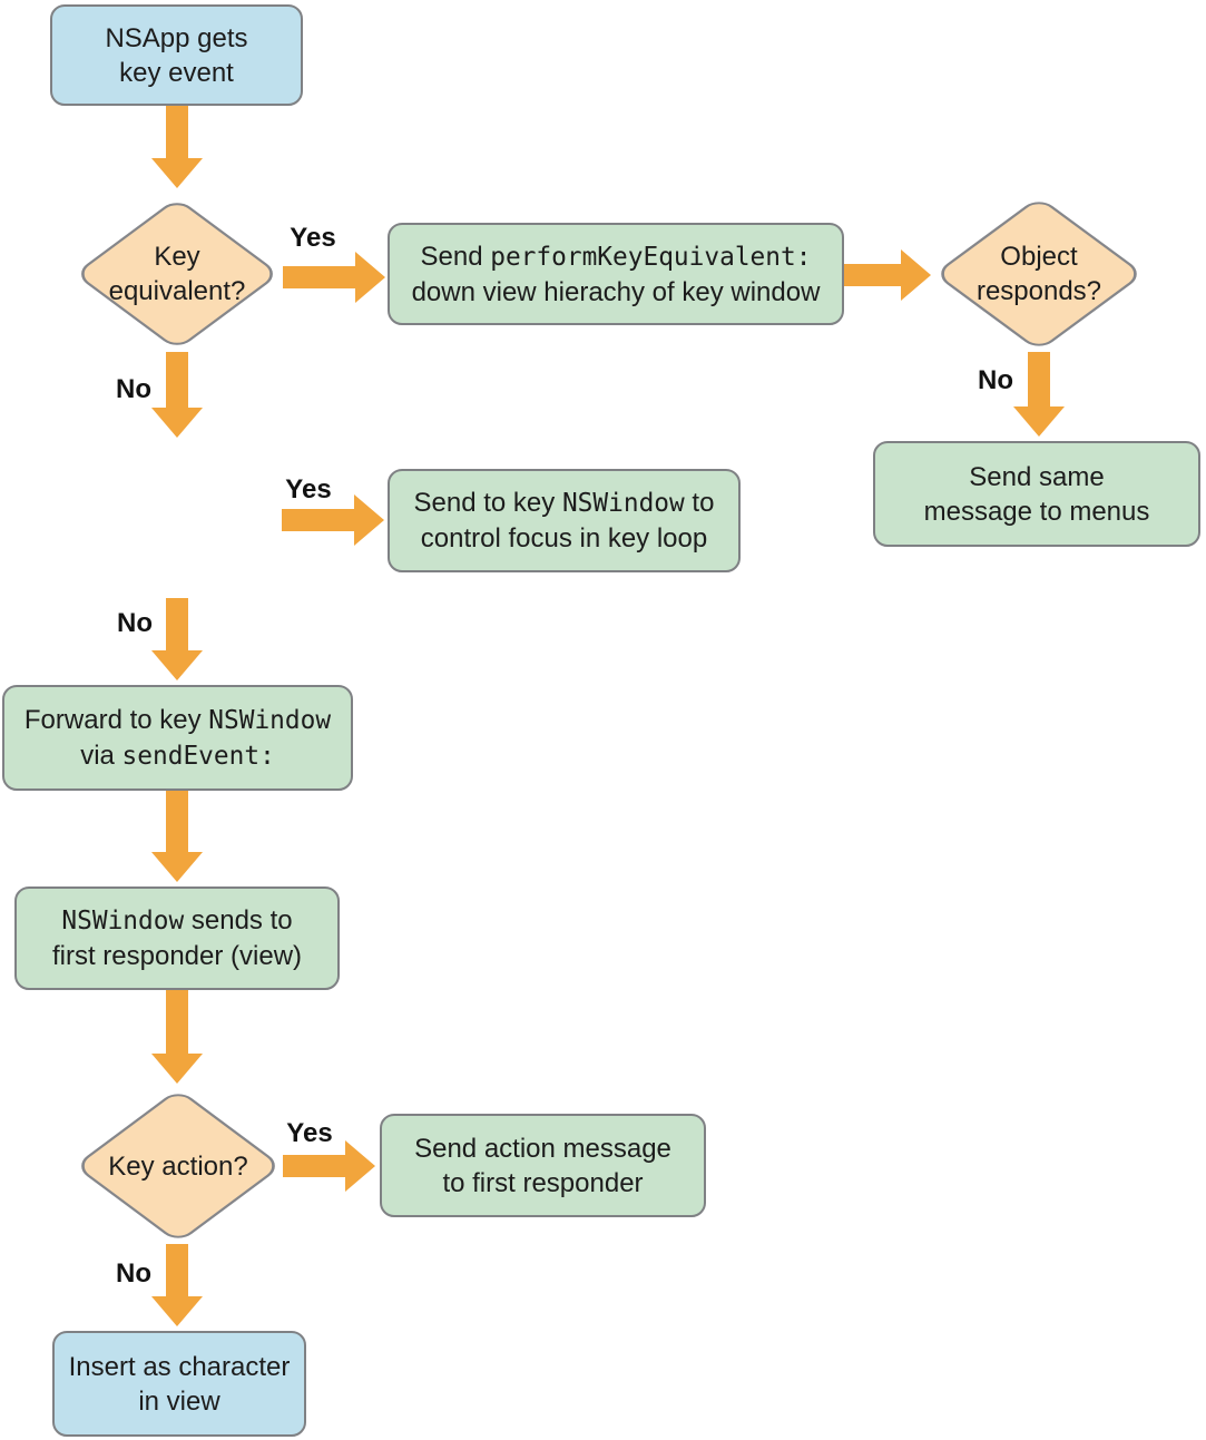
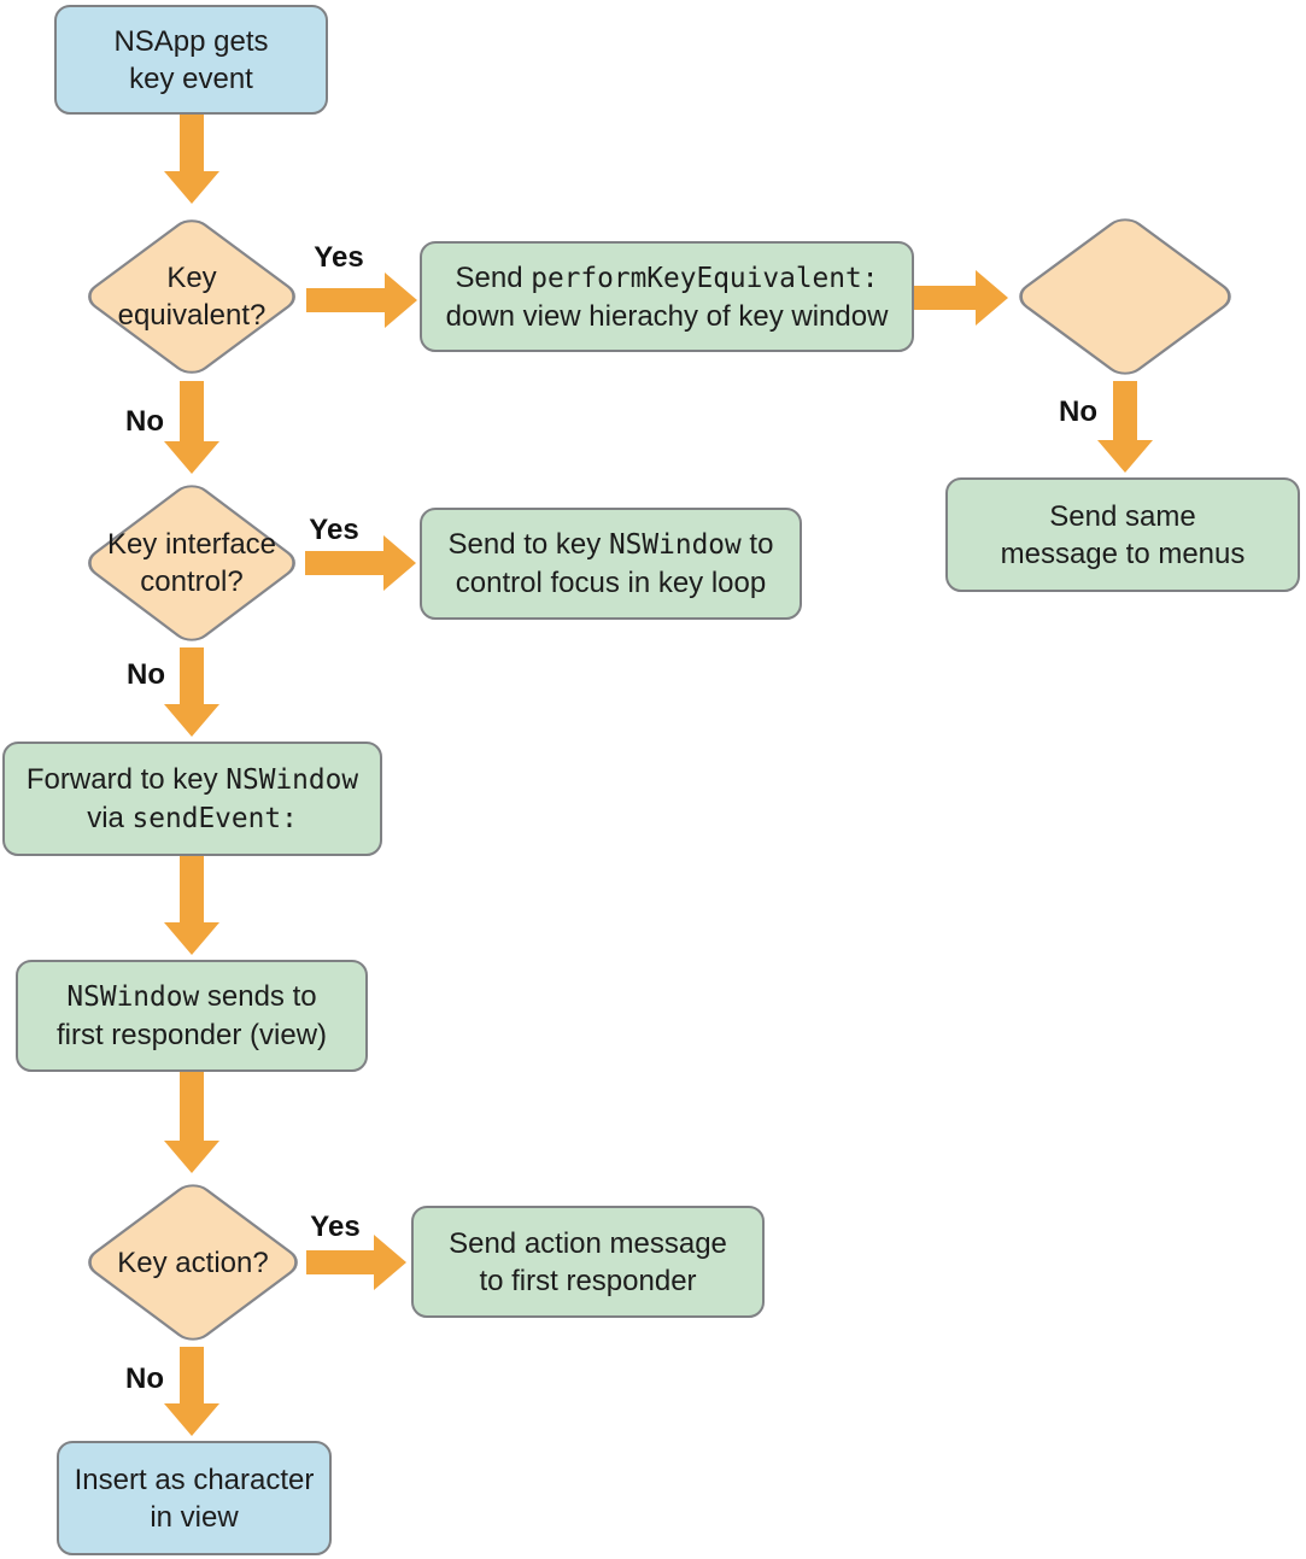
  NSApp gets
  key event
  Key
  equivalent?
  Send performKeyEquivalent:
  down view hierachy of key window
- Object
- responds?
  Send same
  message to menus
+ Key interface
+ control?
  Send to key NSWindow to
  control focus in key loop
  Forward to key NSWindow
  via sendEvent:
  NSWindow sends to
  first responder (view)
  Key action?
  Send action message
  to first responder
  Insert as character
  in view
  Yes
  No
  Yes
  No
  No
  Yes
  No
